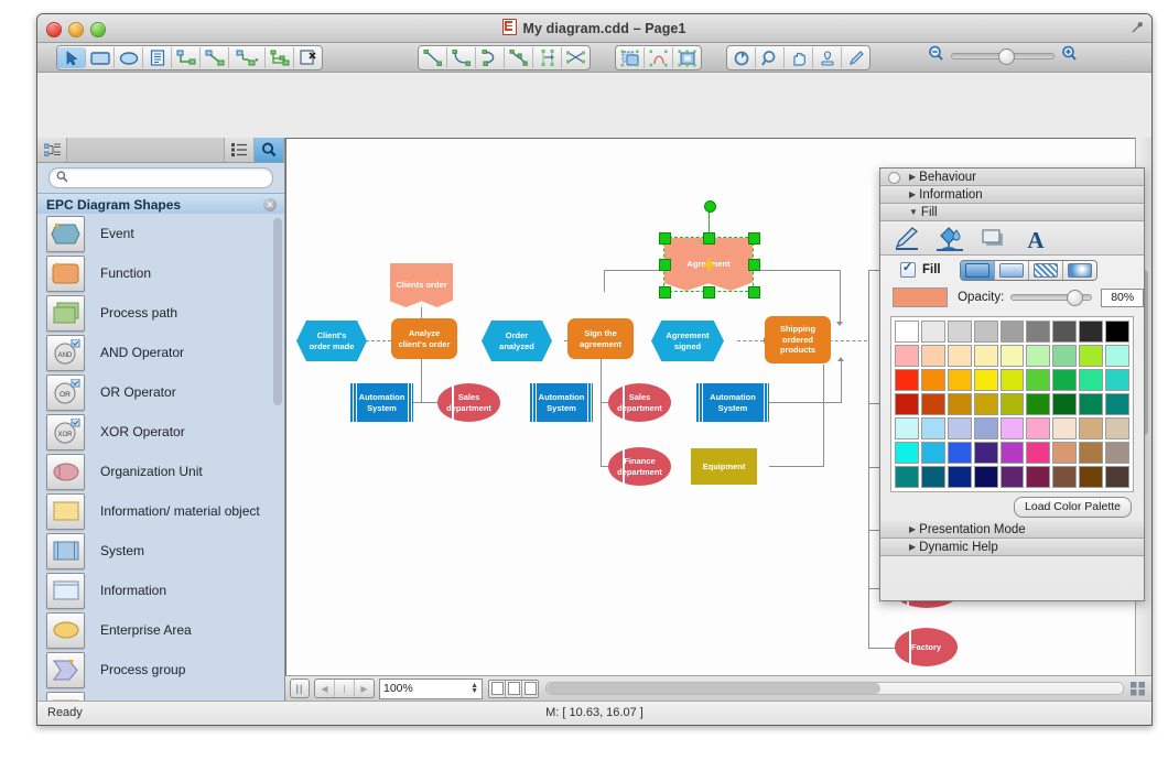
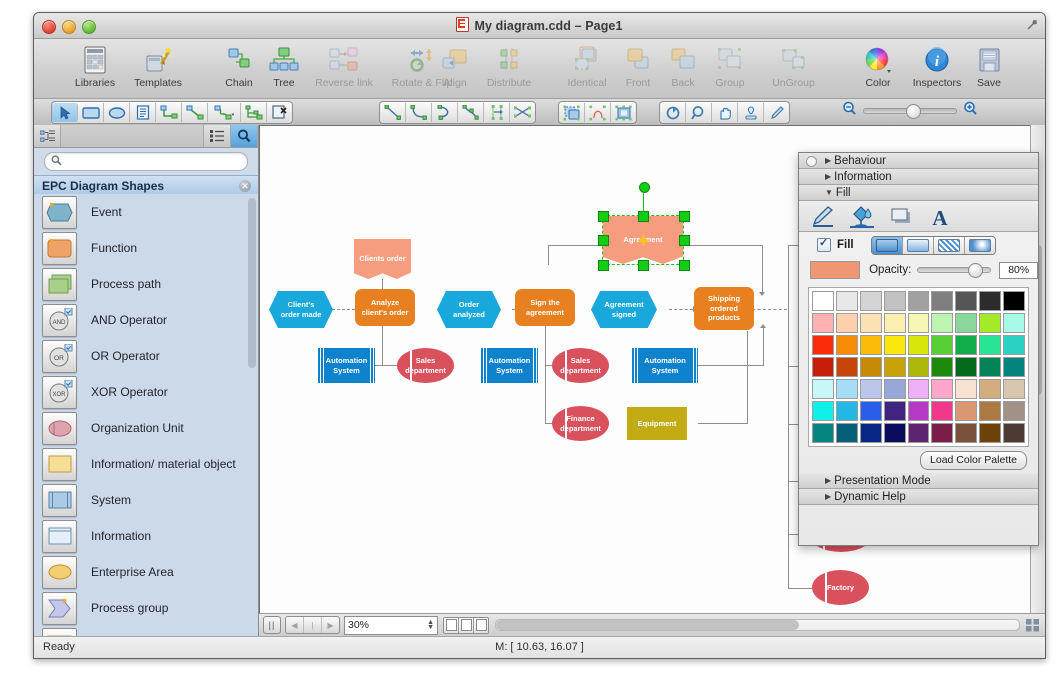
  My diagram.cdd – Page1
+ Libraries
+ Templates
+ Chain
+ Tree
+ Reverse link
+ Rotate & Flip
+ Align
+ Distribute
+ Identical
+ Front
+ Back
+ Group
+ UnGroup
+ Color
+ i
+ Inspectors
+ Save
  EPC Diagram Shapes
  ✕
  Event
  Function
  Process path
  AND Operator
  OR Operator
  XOR Operator
  Organization Unit
  Information/ material object
  System
  Information
  Enterprise Area
  Process group
  Clients order
  Client's
  order made
  Analyze
  client's order
  Order
  analyzed
  Sign the
  agreement
  Agreent
  Agreement
  signed
  Shipping
  ordered
  products
  Automation
  System
  Automation
  System
  Automation
  System
  Sales
  department
  Sales
  department
  Finance
  department
  Equipment
  Factory
  ||
  ◀
  |
  ▶
- 100%
+ 30%
  Ready
  M: [ 10.63, 16.07 ]
  ▶
  Behaviour
  ▶
  Information
  ▼
  Fill
  A
  Fill
  Opacity:
  80%
  Load Color Palette
  ▶
  Presentation Mode
  ▶
  Dynamic Help
